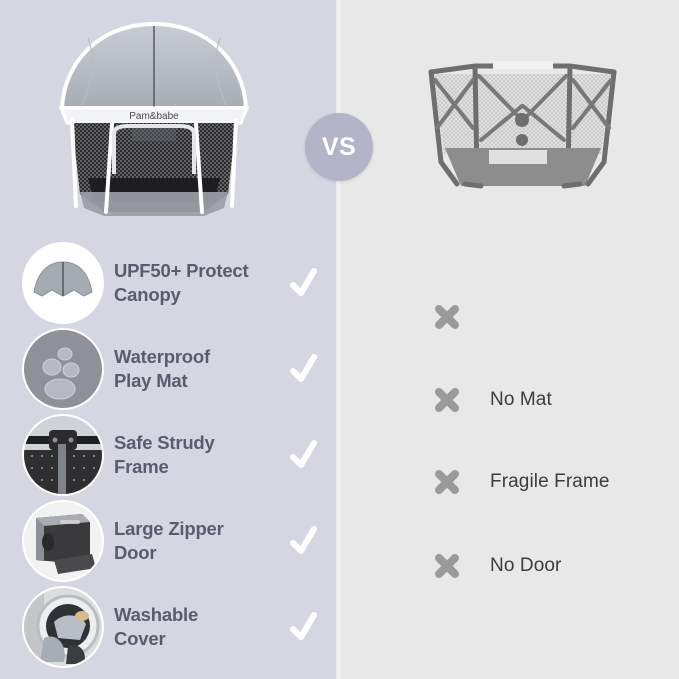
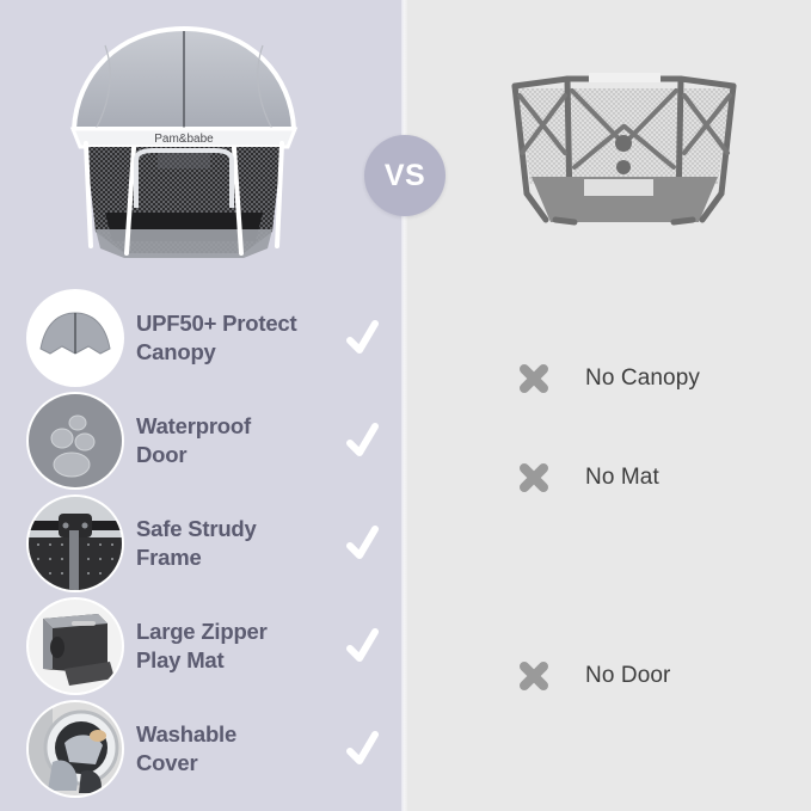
  Pam&babe
  VS
  UPF50+ Protect
  Canopy
  Waterproof
- Play Mat
+ Door
  Safe Strudy
  Frame
  Large Zipper
- Door
+ Play Mat
  Washable
  Cover
+ No Canopy
  No Mat
- Fragile Frame
  No Door
